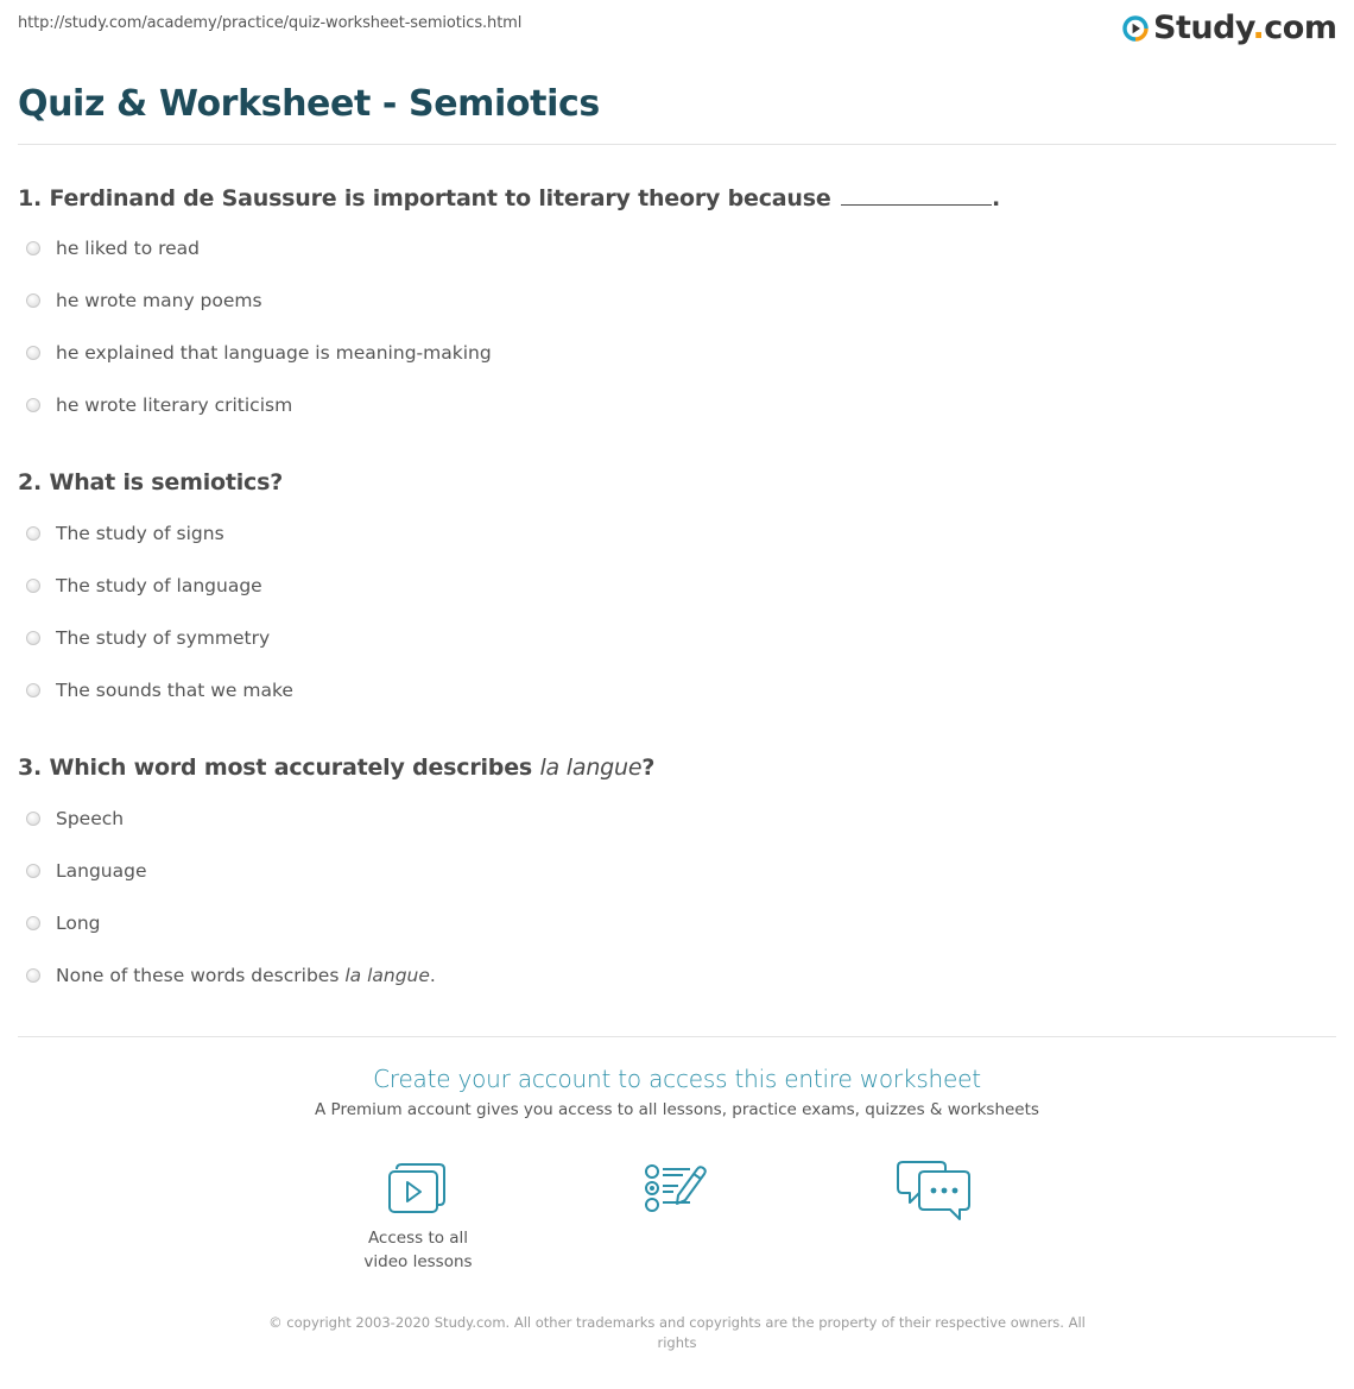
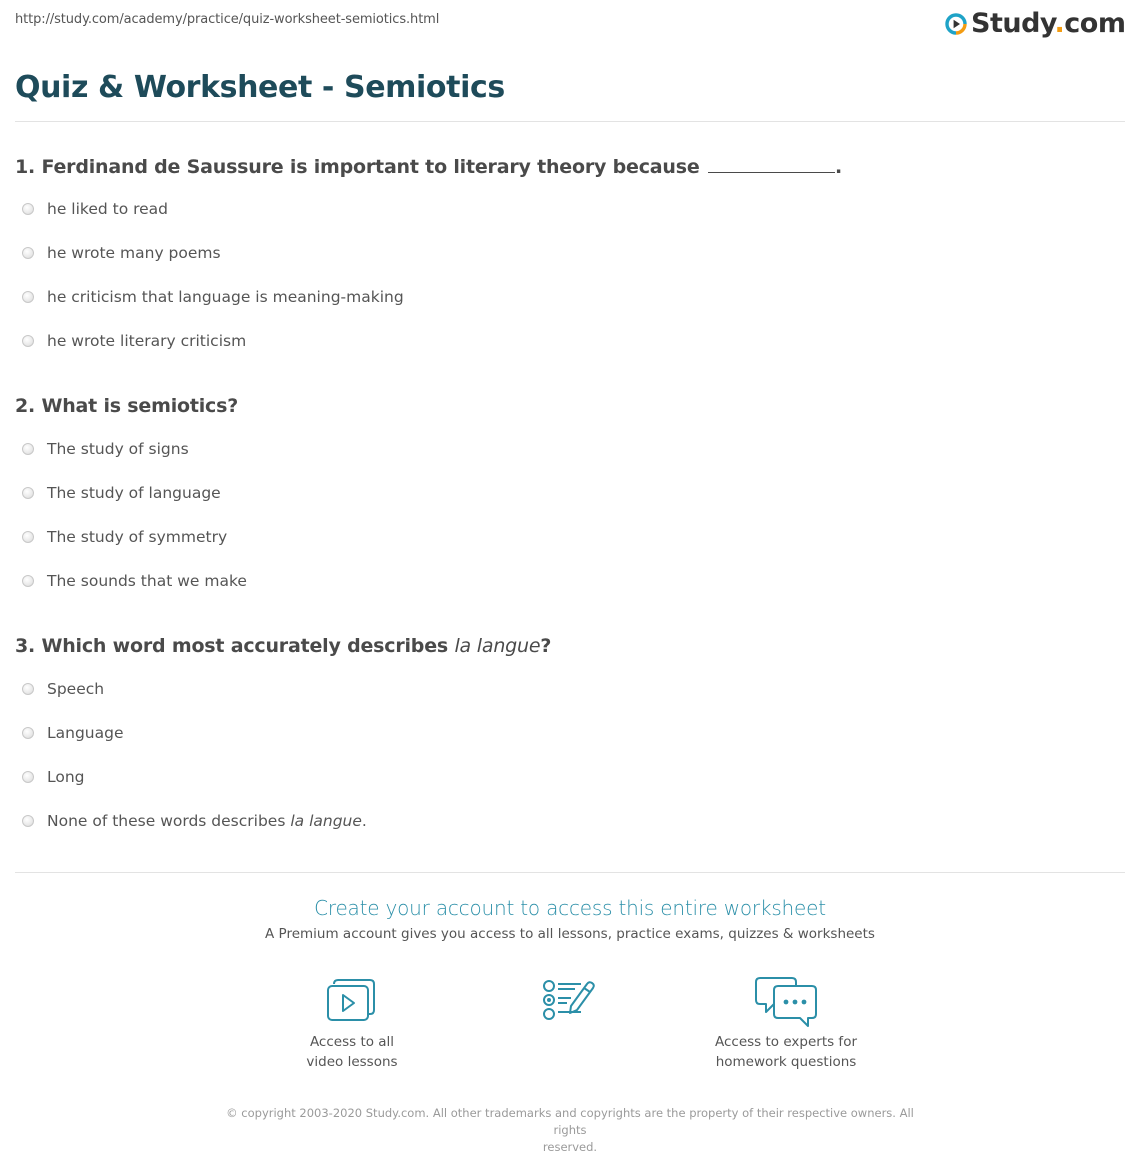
  http://study.com/academy/practice/quiz-worksheet-semiotics.html
  Study.com
  Quiz & Worksheet - Semiotics
  1. Ferdinand de Saussure is important to literary theory because .
  he liked to read
  he wrote many poems
- he explained that language is meaning-making
+ he criticism that language is meaning-making
  he wrote literary criticism
  2. What is semiotics?
  The study of signs
  The study of language
  The study of symmetry
  The sounds that we make
  3. Which word most accurately describes la langue?
  Speech
  Language
  Long
  None of these words describes la langue.
  Create your account to access this entire worksheet
  A Premium account gives you access to all lessons, practice exams, quizzes & worksheets
  Access to all
  video lessons
+ Access to experts for
+ homework questions
  © copyright 2003-2020 Study.com. All other trademarks and copyrights are the property of their respective owners. All rights
+ reserved.
